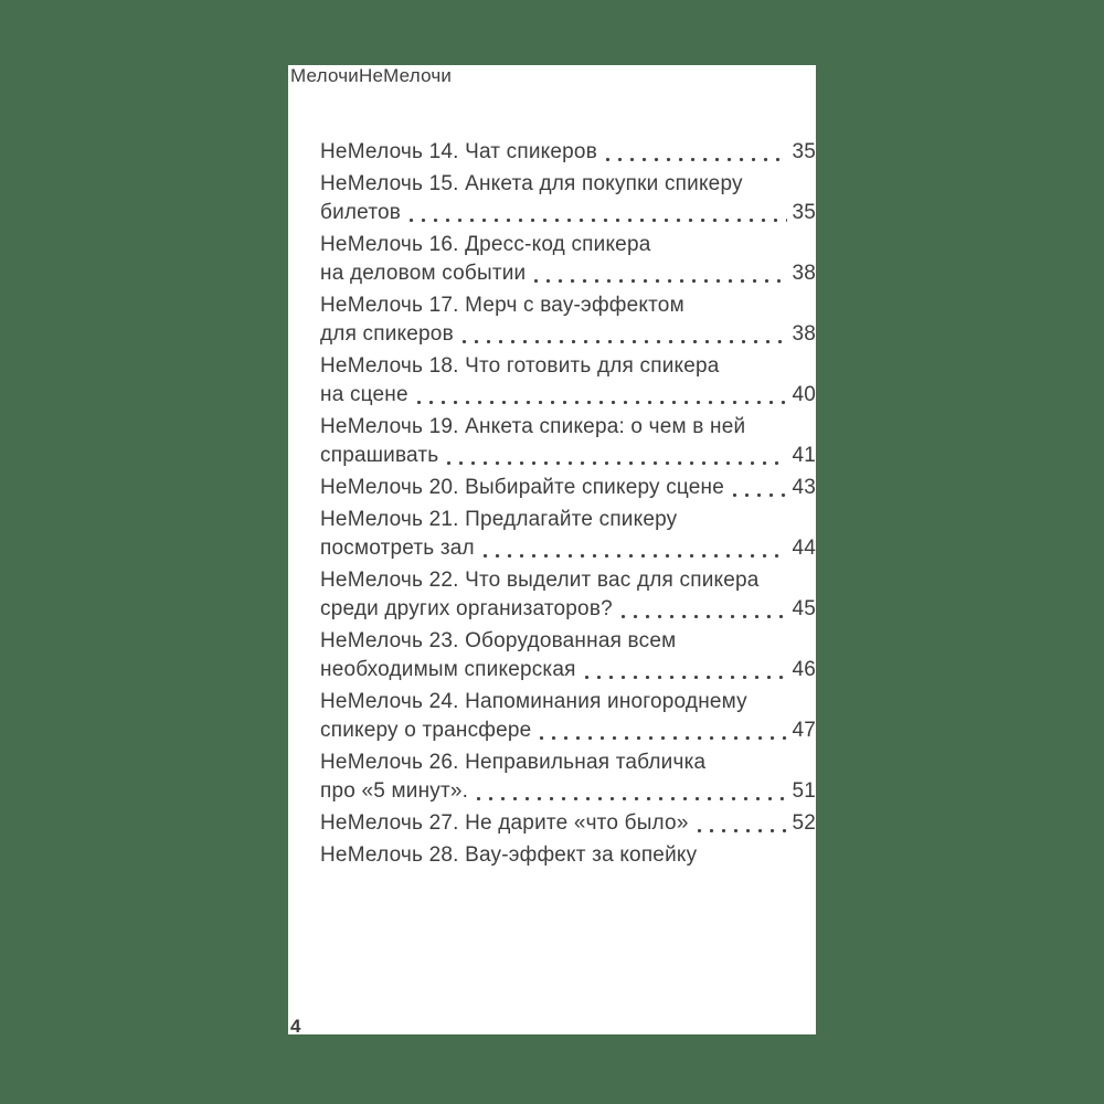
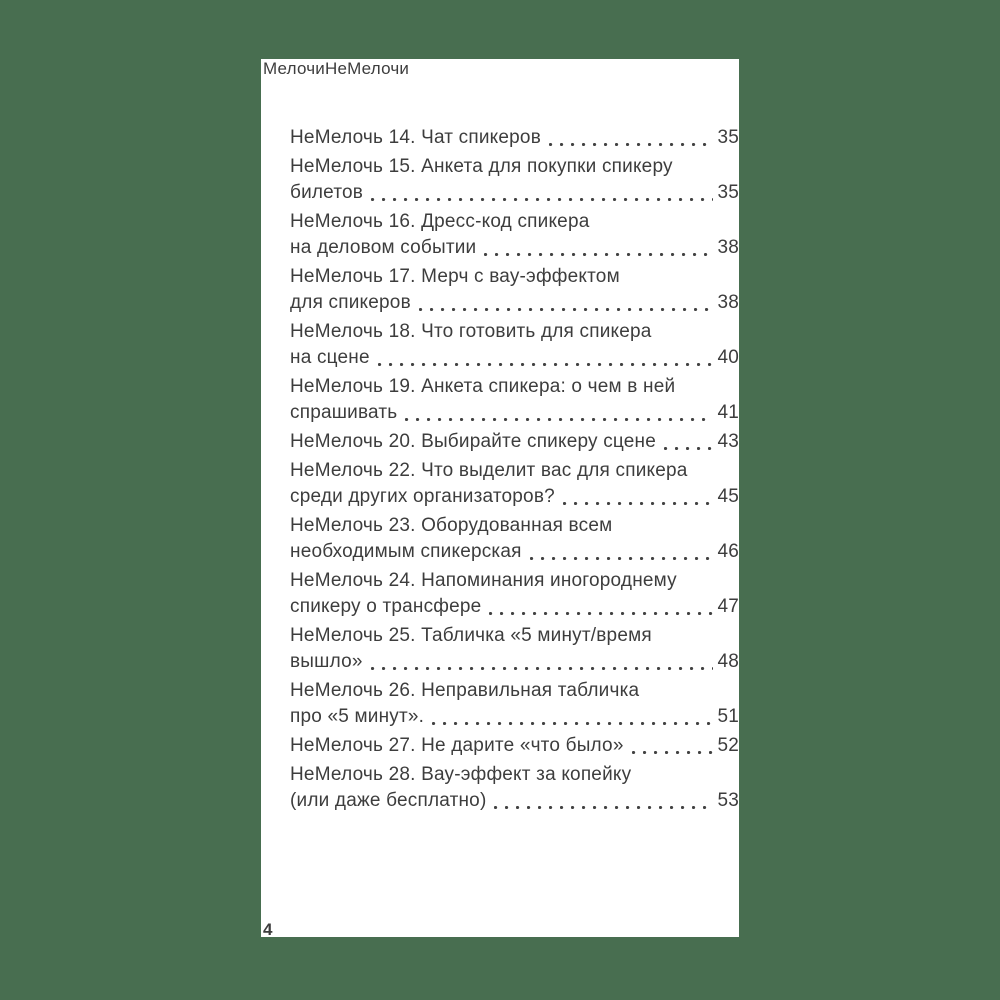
  МелочиНеМелочи
  НеМелочь 14. Чат спикеров
  35
  НеМелочь 15. Анкета для покупки спикеру
  билетов
  35
  НеМелочь 16. Дресс-код спикера
  на деловом событии
  38
  НеМелочь 17. Мерч с вау-эффектом
  для спикеров
  38
  НеМелочь 18. Что готовить для спикера
  на сцене
  40
  НеМелочь 19. Анкета спикера: о чем в ней
  спрашивать
  41
  НеМелочь 20. Выбирайте спикеру сцене
  43
- НеМелочь 21. Предлагайте спикеру
- посмотреть зал
- 44
  НеМелочь 22. Что выделит вас для спикера
  среди других организаторов?
  45
  НеМелочь 23. Оборудованная всем
  необходимым спикерская
  46
  НеМелочь 24. Напоминания иногороднему
  спикеру о трансфере
  47
+ НеМелочь 25. Табличка «5 минут/время
+ вышло»
+ 48
  НеМелочь 26. Неправильная табличка
  про «5 минут».
  51
  НеМелочь 27. Не дарите «что было»
  52
  НеМелочь 28. Вау-эффект за копейку
+ (или даже бесплатно)
+ 53
  4
